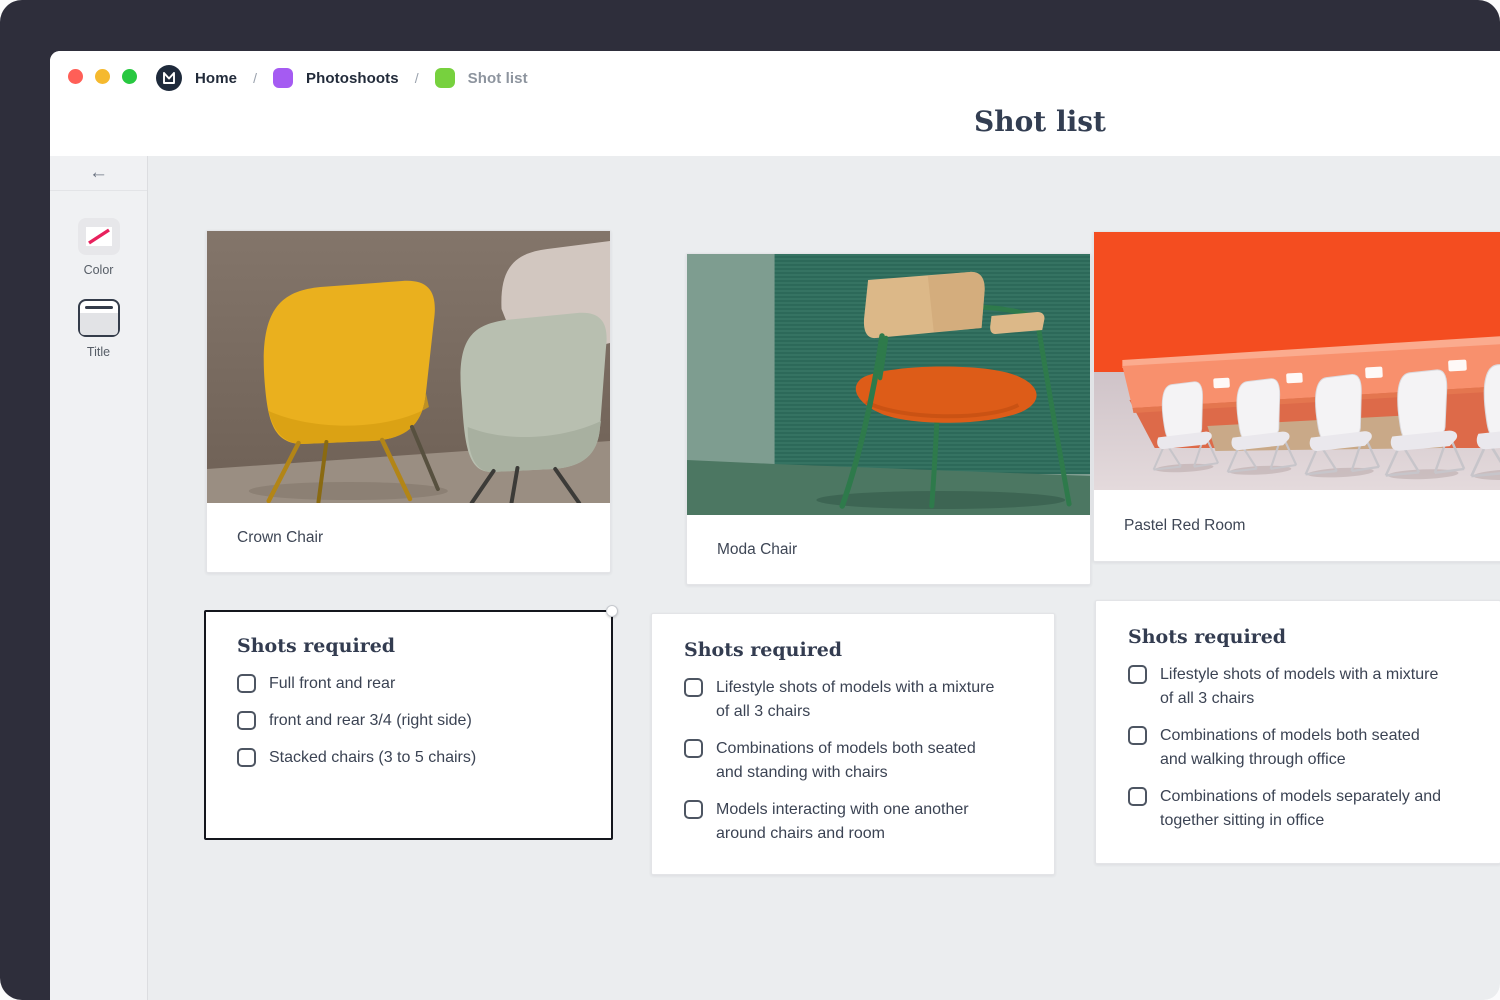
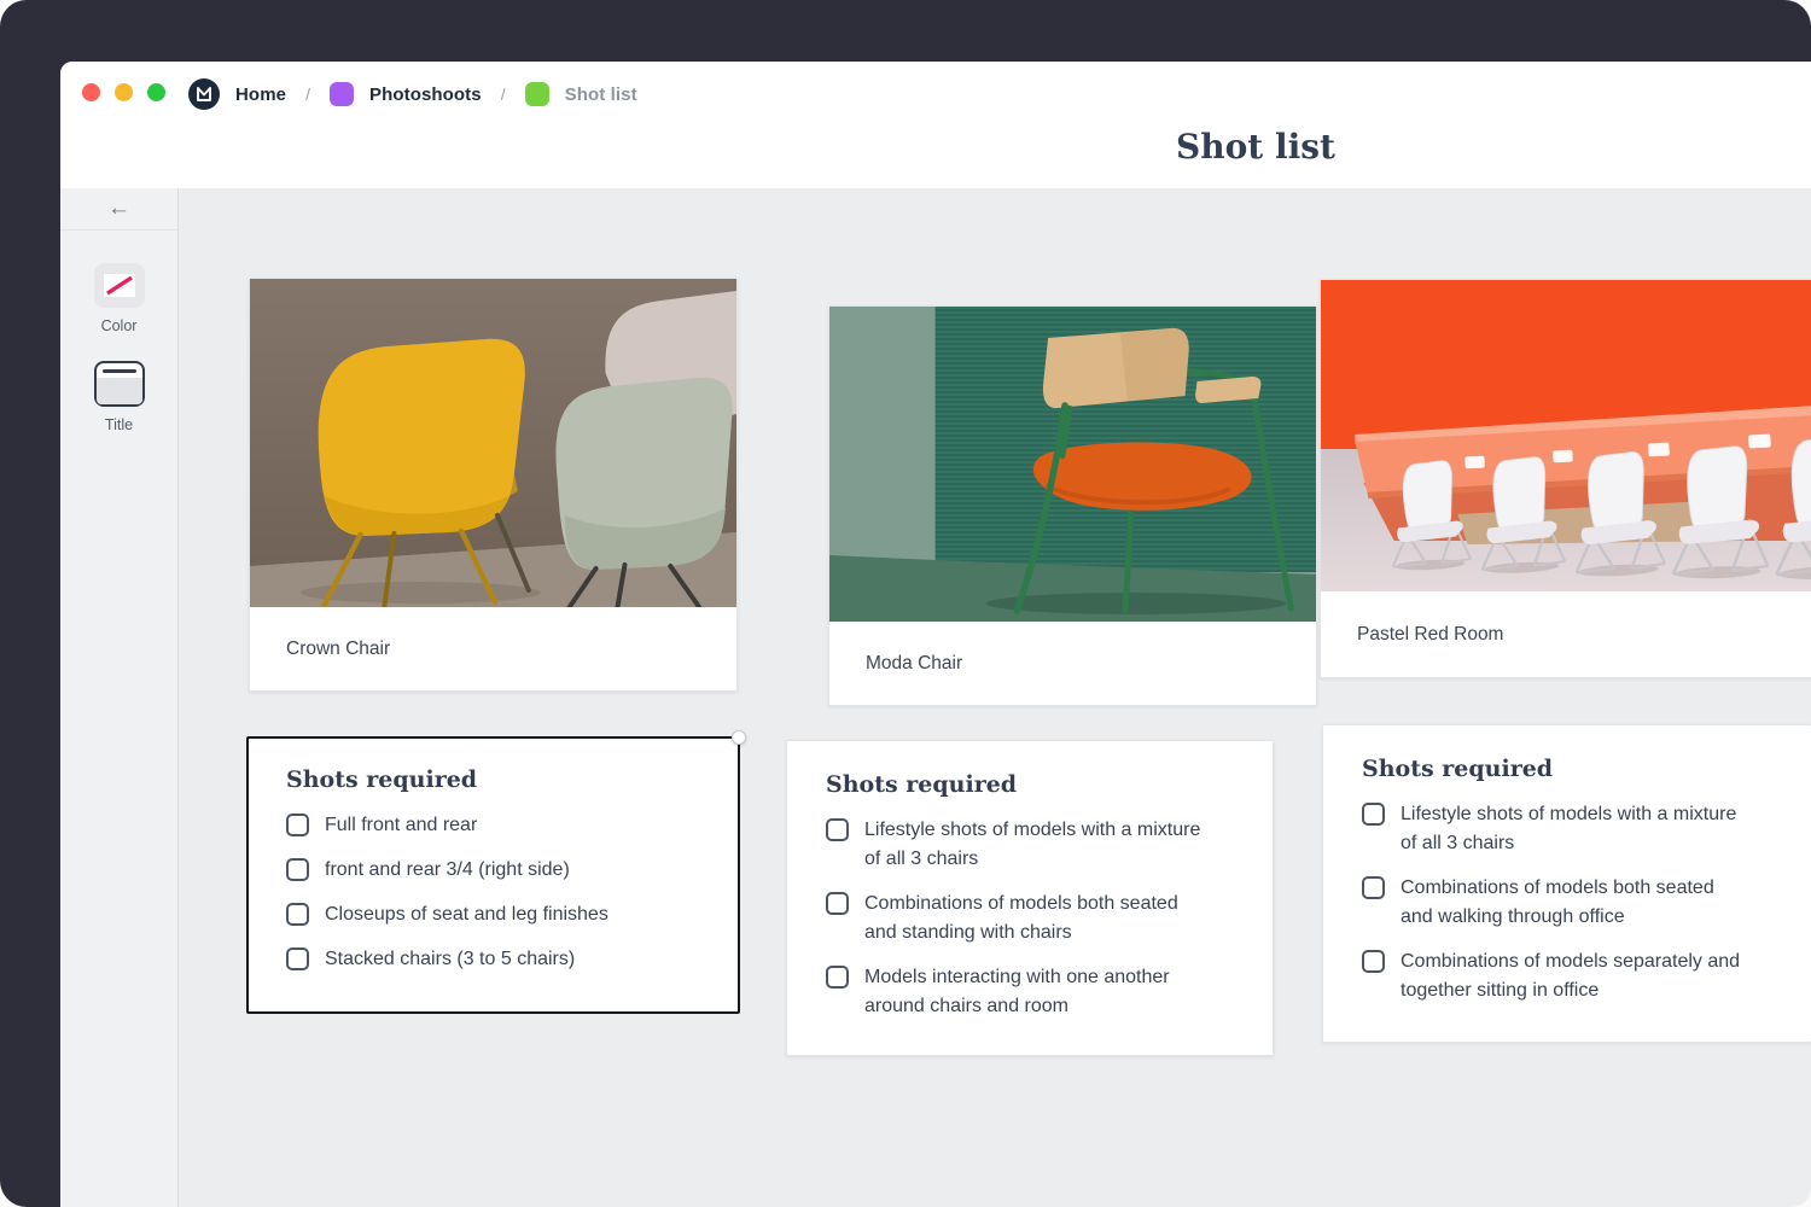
  Home
  /
  Photoshoots
  /
  Shot list
  Shot list
  ←
  Color
  Title
  Crown Chair
  Moda Chair
  Pastel Red Room
  Shots required
  Full front and rear
  front and rear 3/4 (right side)
+ Closeups of seat and leg finishes
  Stacked chairs (3 to 5 chairs)
  Shots required
  Lifestyle shots of models with a mixture of all 3 chairs
  Combinations of models both seated and standing with chairs
  Models interacting with one another around chairs and room
  Shots required
  Lifestyle shots of models with a mixture of all 3 chairs
  Combinations of models both seated and walking through office
  Combinations of models separately and together sitting in office
